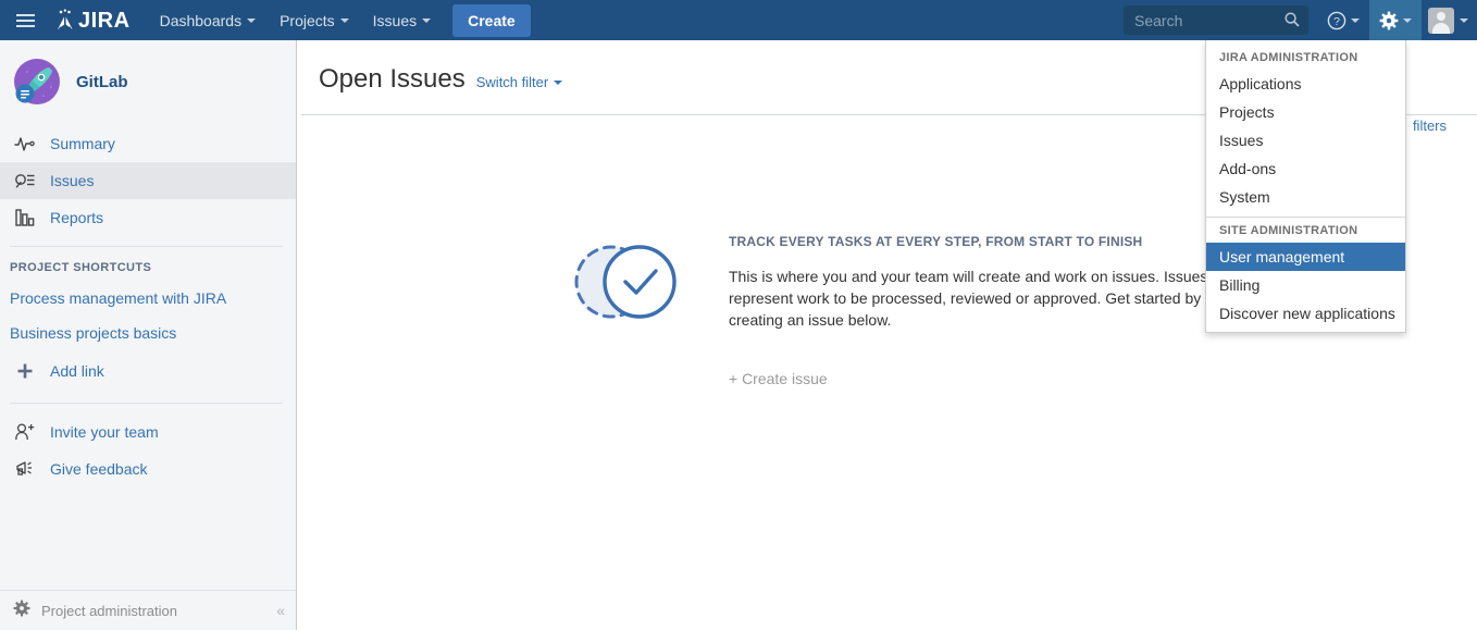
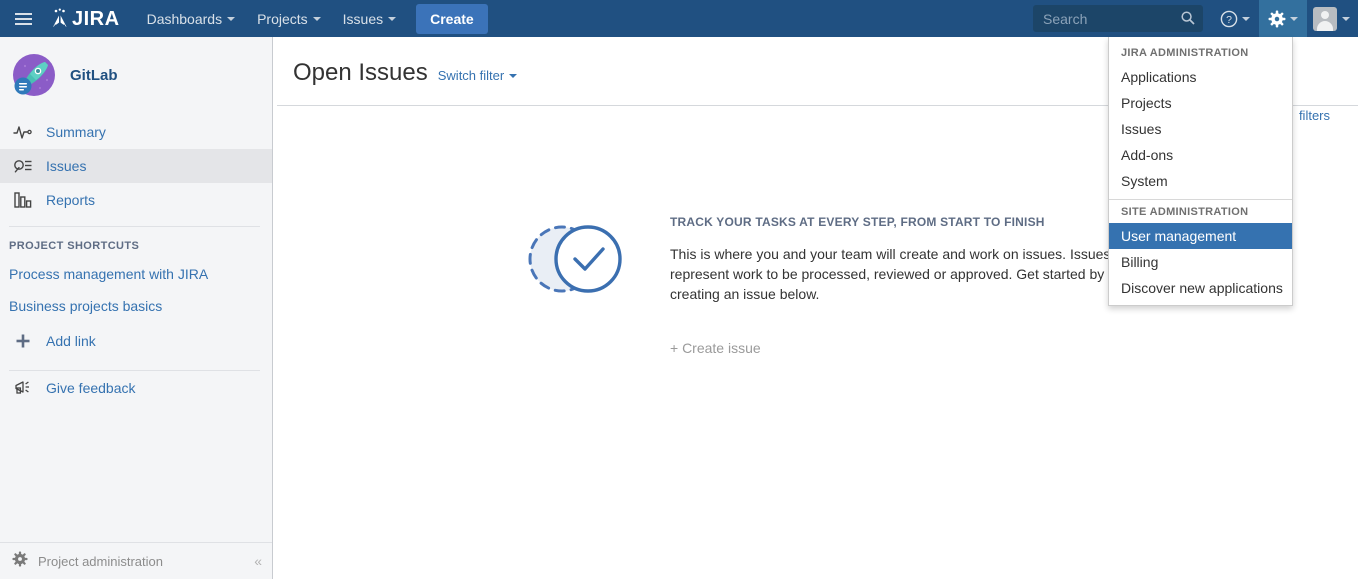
  JIRA
  Dashboards
  Projects
  Issues
  Create
  Search
  ?
  JIRA ADMINISTRATION
  Applications
  Projects
  Issues
  Add-ons
  System
  SITE ADMINISTRATION
  User management
  Billing
  Discover new applications
  GitLab
  Summary
  Issues
  Reports
  PROJECT SHORTCUTS
  Process management with JIRA
  Business projects basics
  Add link
- Invite your team
  Give feedback
  Project administration
  «
  Open Issues
  Switch filter
  filters
- TRACK EVERY TASKS AT EVERY STEP, FROM START TO FINISH
+ TRACK YOUR TASKS AT EVERY STEP, FROM START TO FINISH
  This is where you and your team will create and work on issues. Issues represent work to be processed, reviewed or approved. Get started by creating an issue below.
  + Create issue
